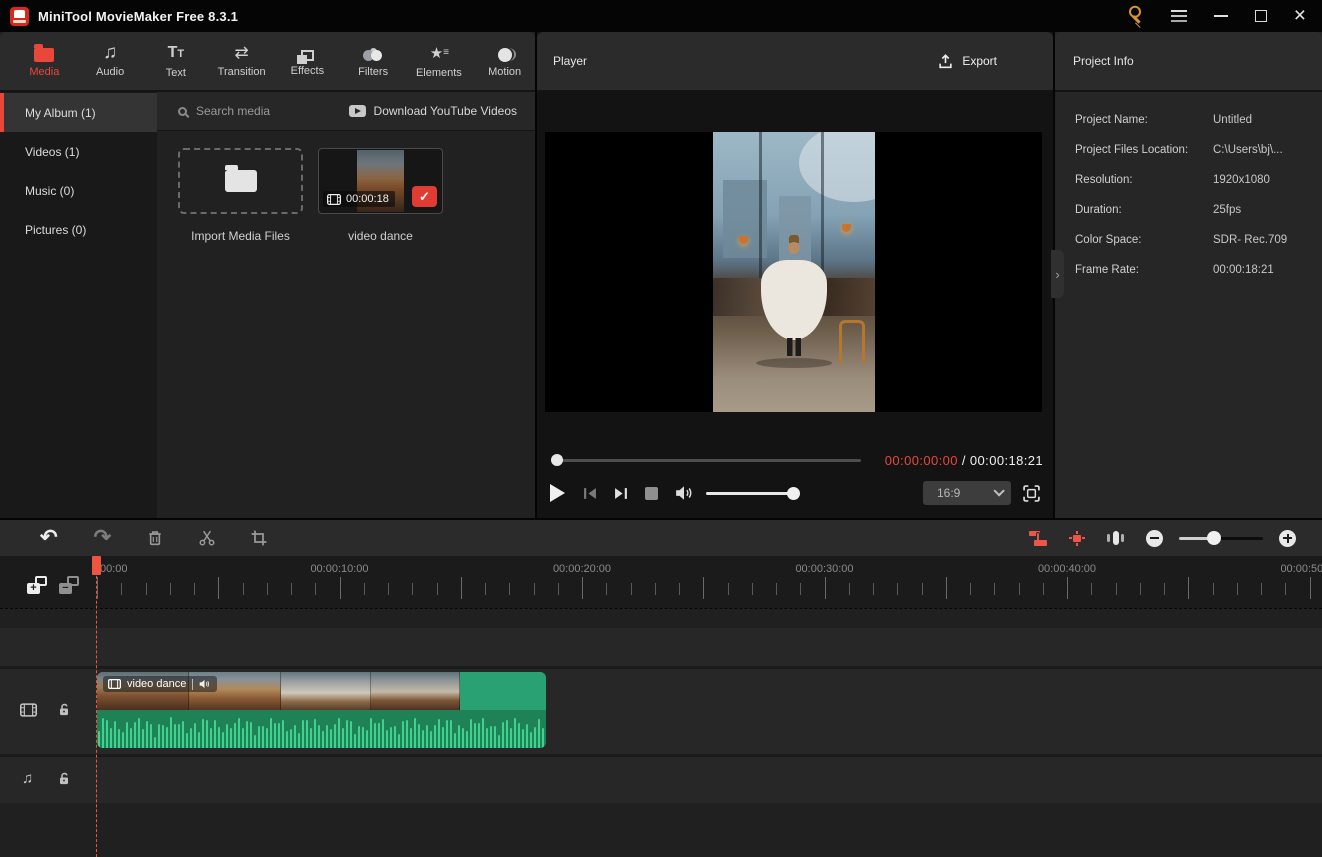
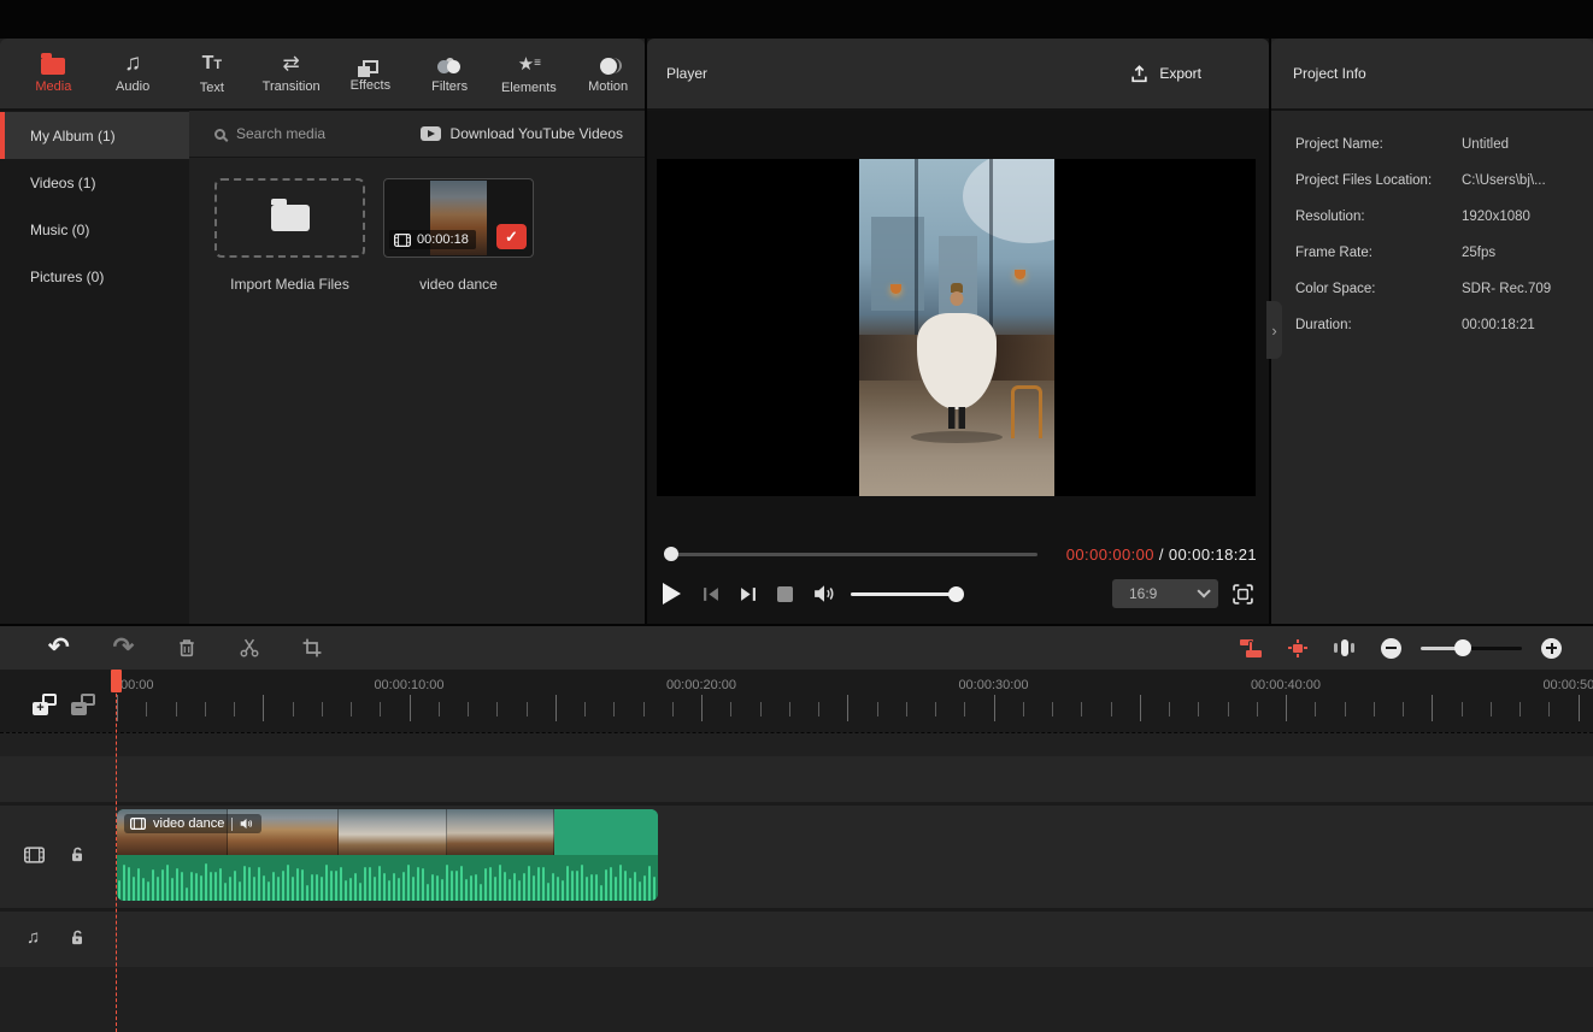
- MiniTool MovieMaker Free 8.3.1
- ×
  Media
  ♫
  Audio
  TT
  Text
  ⇄
  Transition
  Effects
  Filters
  ★≡
  Elements
  Motion
  My Album (1)
  Videos (1)
  Music (0)
  Pictures (0)
  Search media
  Download YouTube Videos
  Import Media Files
  00:00:18
  ✓
  video dance
  Player
  Export
  00:00:00:00 / 00:00:18:21
  16:9
  Project Info
  Project Name:
  Untitled
  Project Files Location:
  C:\Users\bj\...
  Resolution:
  1920x1080
- Duration:
+ Frame Rate:
  25fps
  Color Space:
  SDR- Rec.709
- Frame Rate:
+ Duration:
  00:00:18:21
  ›
  ↶
  ↷
  00:00
  00:00:10:00
  00:00:20:00
  00:00:30:00
  00:00:40:00
  00:00:50
  +
  −
  ♫
  video dance
